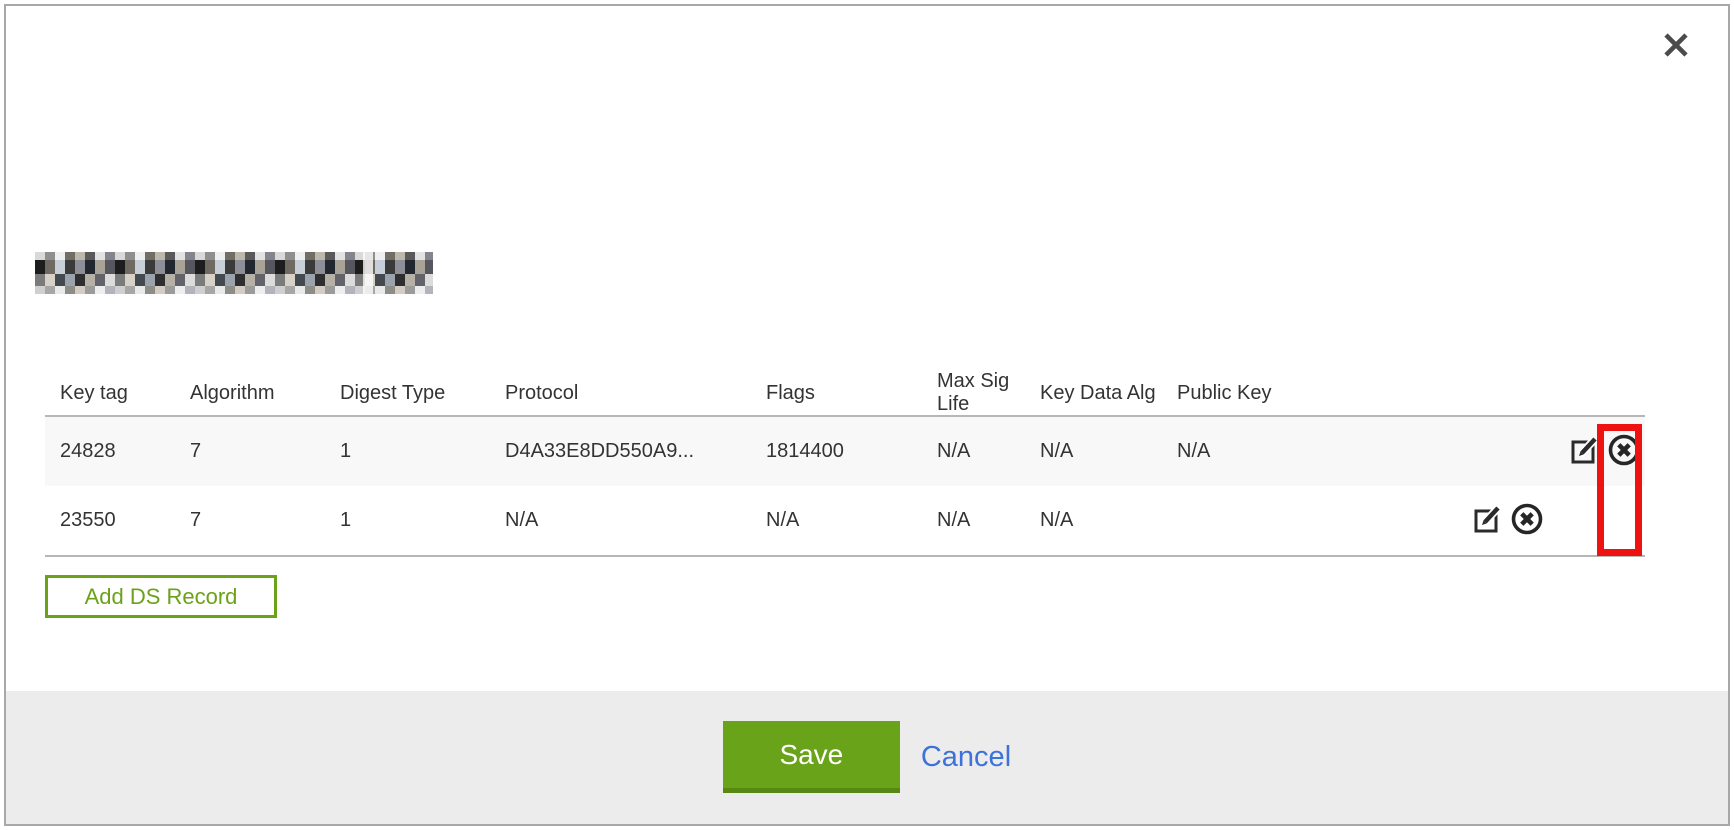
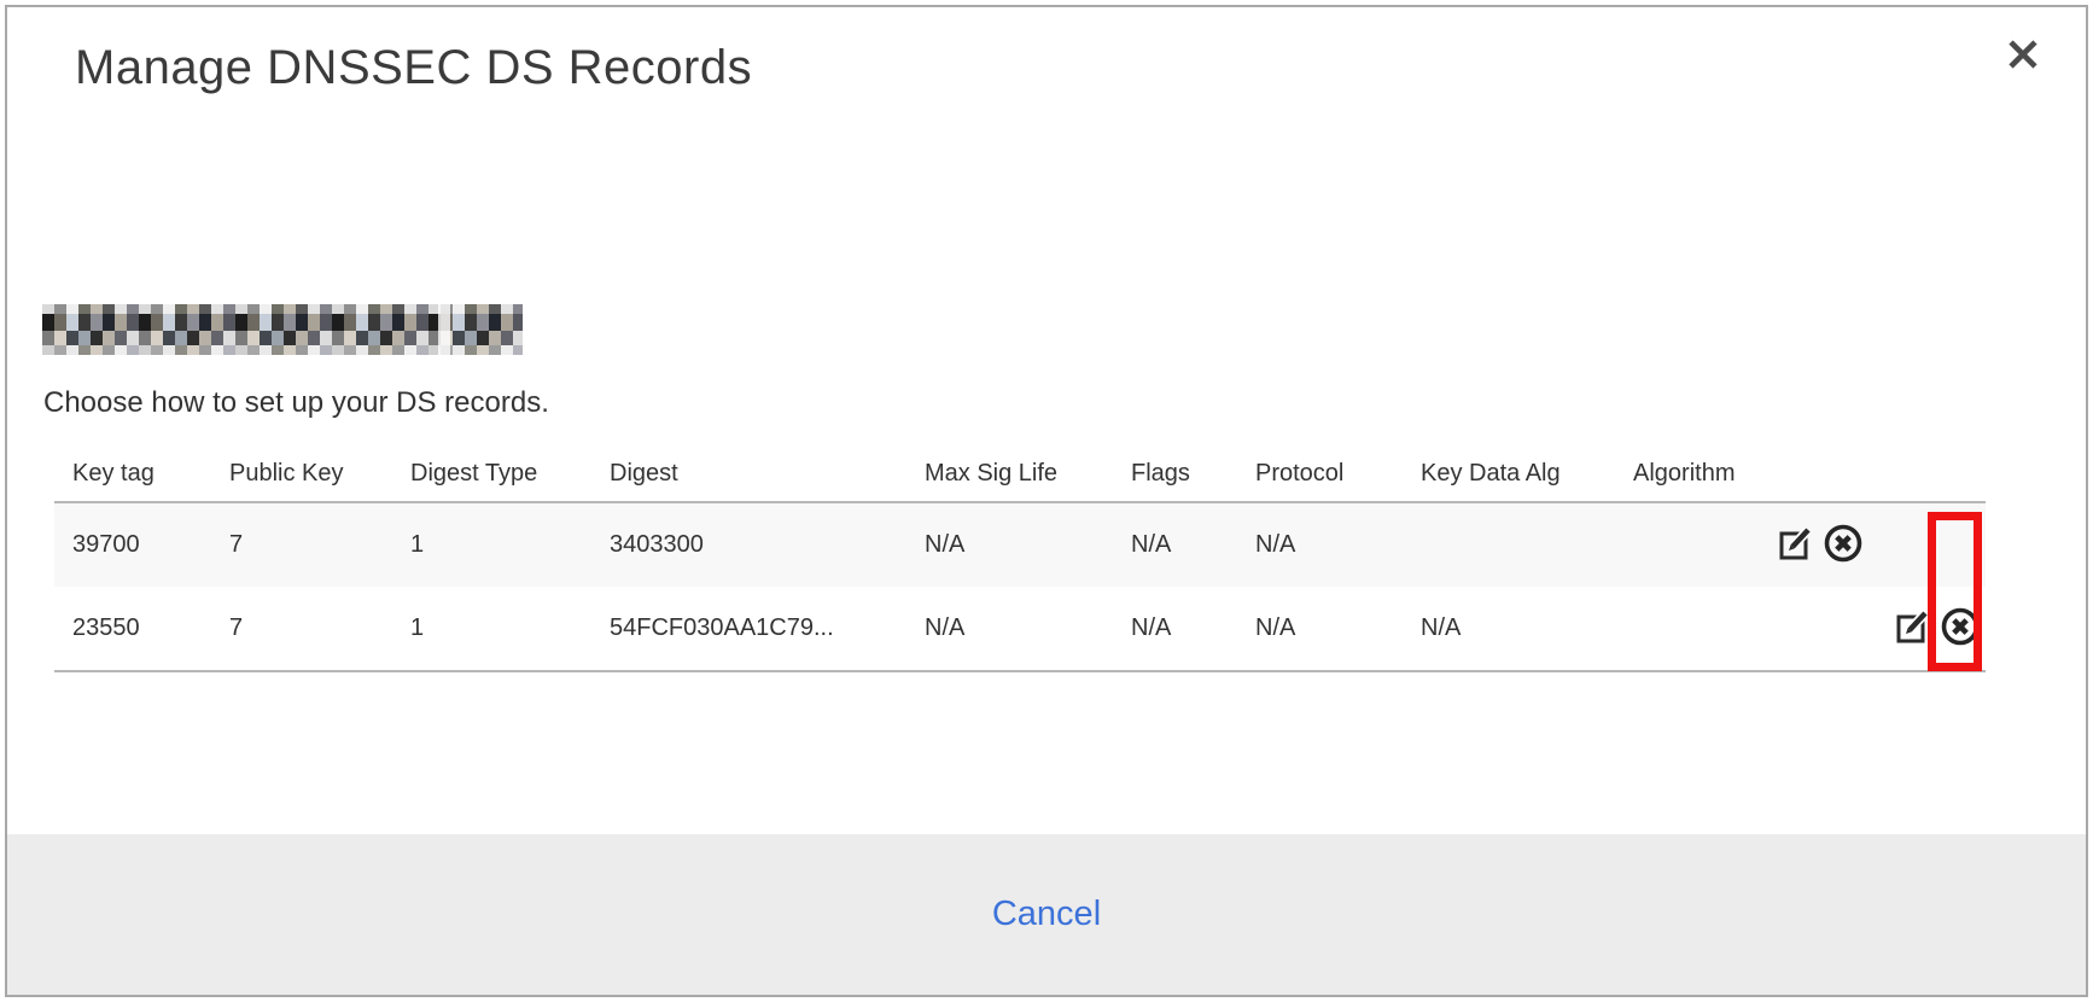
+ Manage DNSSEC DS Records
+ Choose how to set up your DS records.
  Key tag
- Algorithm
+ Public Key
  Digest Type
+ Digest
- Protocol
+ Max Sig Life
  Flags
- Max Sig Life
+ Protocol
  Key Data Alg
- Public Key
+ Algorithm
- 24828
+ 39700
  7
  1
- D4A33E8DD550A9...
- 1814400
+ 3403300
  N/A
  N/A
  N/A
  23550
  7
  1
+ 54FCF030AA1C79...
  N/A
  N/A
  N/A
  N/A
- Add DS Record
- Save
  Cancel
